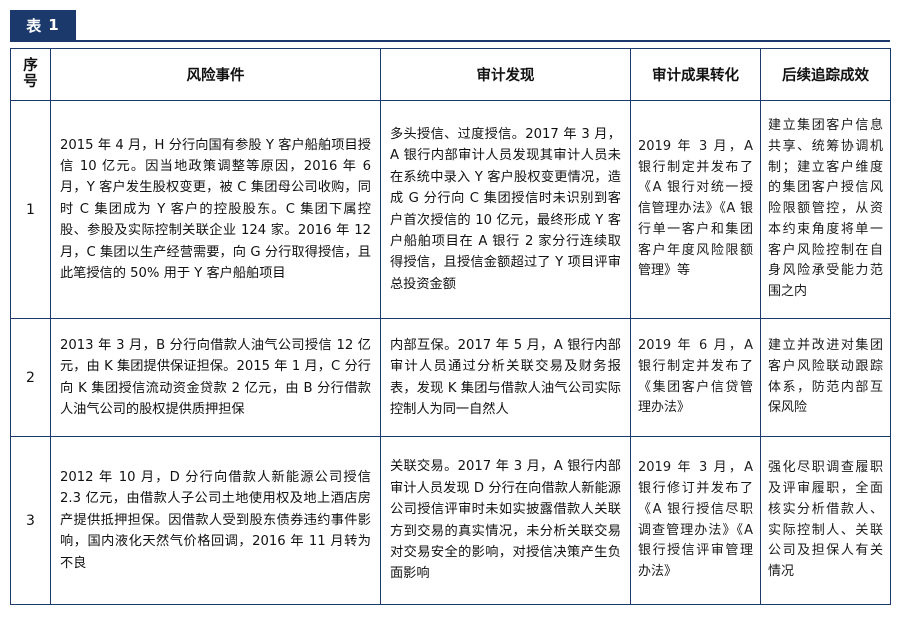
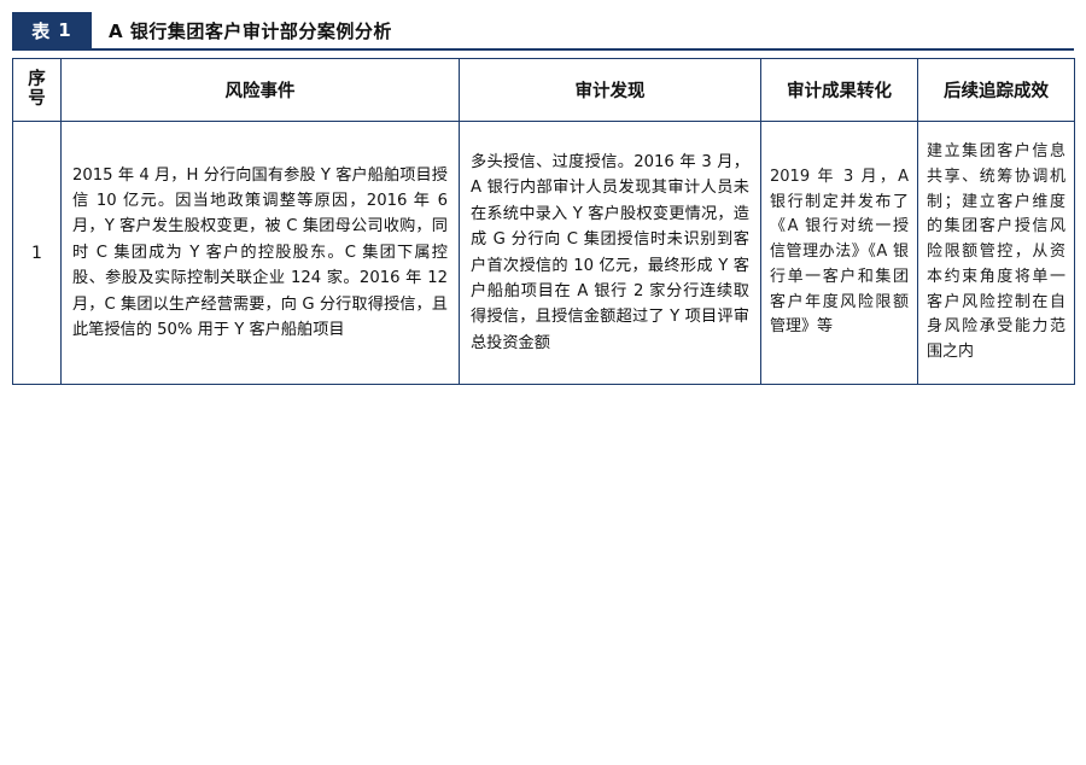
  表
  1
+ A 银行集团客户审计部分案例分析
  序 号	风险事件	审计发现	审计成果转化	后续追踪成效
- 1	2015 年 4 月，H 分行向国有参股 Y 客户船舶项目授信 10 亿元。因当地政策调整等原因，2016 年 6 月，Y 客户发生股权变更，被 C 集团母公司收购，同时 C 集团成为 Y 客户的控股股东。C 集团下属控股、参股及实际控制关联企业 124 家。2016 年 12 月，C 集团以生产经营需要，向 G 分行取得授信，且此笔授信的 50% 用于 Y 客户船舶项目	多头授信、过度授信。2017 年 3 月，A 银行内部审计人员发现其审计人员未在系统中录入 Y 客户股权变更情况，造成 G 分行向 C 集团授信时未识别到客户首次授信的 10 亿元，最终形成 Y 客户船舶项目在 A 银行 2 家分行连续取得授信，且授信金额超过了 Y 项目评审总投资金额	2019 年 3 月，A 银行制定并发布了《A 银行对统一授信管理办法》《A 银行单一客户和集团客户年度风险限额管理》等	建立集团客户信息共享、统筹协调机制；建立客户维度的集团客户授信风险限额管控，从资本约束角度将单一客户风险控制在自身风险承受能力范围之内
+ 1	2015 年 4 月，H 分行向国有参股 Y 客户船舶项目授信 10 亿元。因当地政策调整等原因，2016 年 6 月，Y 客户发生股权变更，被 C 集团母公司收购，同时 C 集团成为 Y 客户的控股股东。C 集团下属控股、参股及实际控制关联企业 124 家。2016 年 12 月，C 集团以生产经营需要，向 G 分行取得授信，且此笔授信的 50% 用于 Y 客户船舶项目	多头授信、过度授信。2016 年 3 月，A 银行内部审计人员发现其审计人员未在系统中录入 Y 客户股权变更情况，造成 G 分行向 C 集团授信时未识别到客户首次授信的 10 亿元，最终形成 Y 客户船舶项目在 A 银行 2 家分行连续取得授信，且授信金额超过了 Y 项目评审总投资金额	2019 年 3 月，A 银行制定并发布了《A 银行对统一授信管理办法》《A 银行单一客户和集团客户年度风险限额管理》等	建立集团客户信息共享、统筹协调机制；建立客户维度的集团客户授信风险限额管控，从资本约束角度将单一客户风险控制在自身风险承受能力范围之内
- 2	2013 年 3 月，B 分行向借款人油气公司授信 12 亿元，由 K 集团提供保证担保。2015 年 1 月，C 分行向 K 集团授信流动资金贷款 2 亿元，由 B 分行借款人油气公司的股权提供质押担保	内部互保。2017 年 5 月，A 银行内部审计人员通过分析关联交易及财务报表，发现 K 集团与借款人油气公司实际控制人为同一自然人	2019 年 6 月，A 银行制定并发布了《集团客户信贷管理办法》	建立并改进对集团客户风险联动跟踪体系，防范内部互保风险
- 3	2012 年 10 月，D 分行向借款人新能源公司授信 2.3 亿元，由借款人子公司土地使用权及地上酒店房产提供抵押担保。因借款人受到股东债券违约事件影响，国内液化天然气价格回调，2016 年 11 月转为不良	关联交易。2017 年 3 月，A 银行内部审计人员发现 D 分行在向借款人新能源公司授信评审时未如实披露借款人关联方到交易的真实情况，未分析关联交易对交易安全的影响，对授信决策产生负面影响	2019 年 3 月，A 银行修订并发布了《A 银行授信尽职调查管理办法》《A 银行授信评审管理办法》	强化尽职调查履职及评审履职，全面核实分析借款人、实际控制人、关联公司及担保人有关情况
